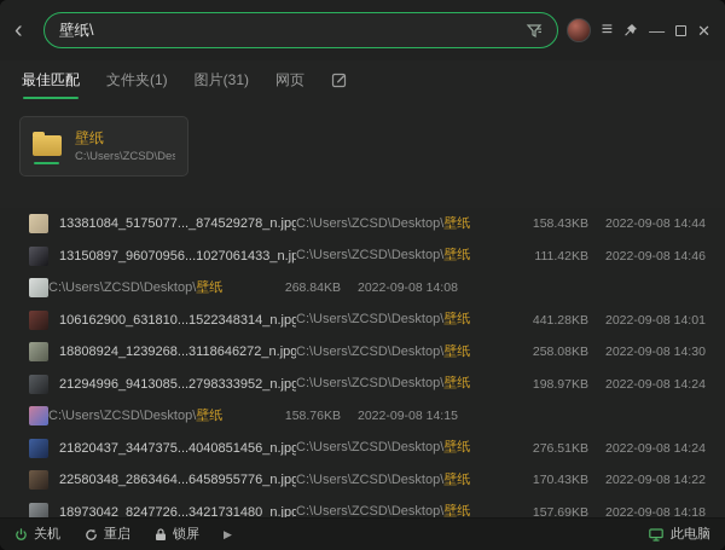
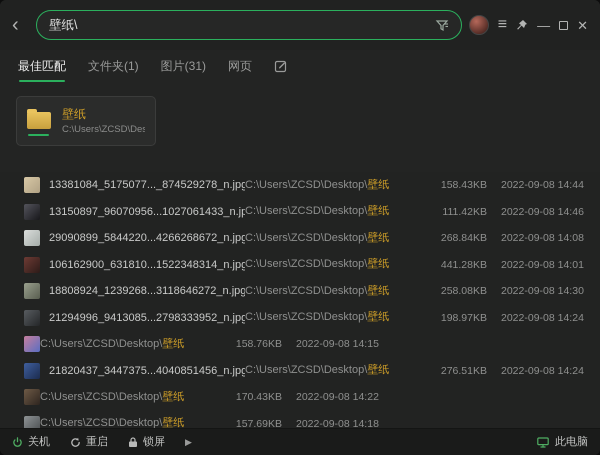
  ‹
  壁纸\
  ≡
  —
  ✕
  最佳匹配
  文件夹(1)
  图片(31)
  网页
  壁纸
  C:\Users\ZCSD\Des
  13381084_5175077..._874529278_n.jpg
  C:\Users\ZCSD\Desktop\壁纸
  158.43KB
  2022-09-08 14:44
  13150897_96070956...1027061433_n.jp
  C:\Users\ZCSD\Desktop\壁纸
  111.42KB
  2022-09-08 14:46
+ 29090899_5844220...4266268672_n.jpg
  C:\Users\ZCSD\Desktop\壁纸
  268.84KB
  2022-09-08 14:08
  106162900_631810...1522348314_n.jpg
  C:\Users\ZCSD\Desktop\壁纸
  441.28KB
  2022-09-08 14:01
  18808924_1239268...3118646272_n.jpg
  C:\Users\ZCSD\Desktop\壁纸
  258.08KB
  2022-09-08 14:30
  21294996_9413085...2798333952_n.jpg
  C:\Users\ZCSD\Desktop\壁纸
  198.97KB
  2022-09-08 14:24
  C:\Users\ZCSD\Desktop\壁纸
  158.76KB
  2022-09-08 14:15
  21820437_3447375...4040851456_n.jpg
  C:\Users\ZCSD\Desktop\壁纸
  276.51KB
  2022-09-08 14:24
- 22580348_2863464...6458955776_n.jpg
  C:\Users\ZCSD\Desktop\壁纸
  170.43KB
  2022-09-08 14:22
- 18973042_8247726...3421731480_n.jpg
  C:\Users\ZCSD\Desktop\壁纸
  157.69KB
  2022-09-08 14:18
  关机
  重启
  锁屏
  ▶
  此电脑
